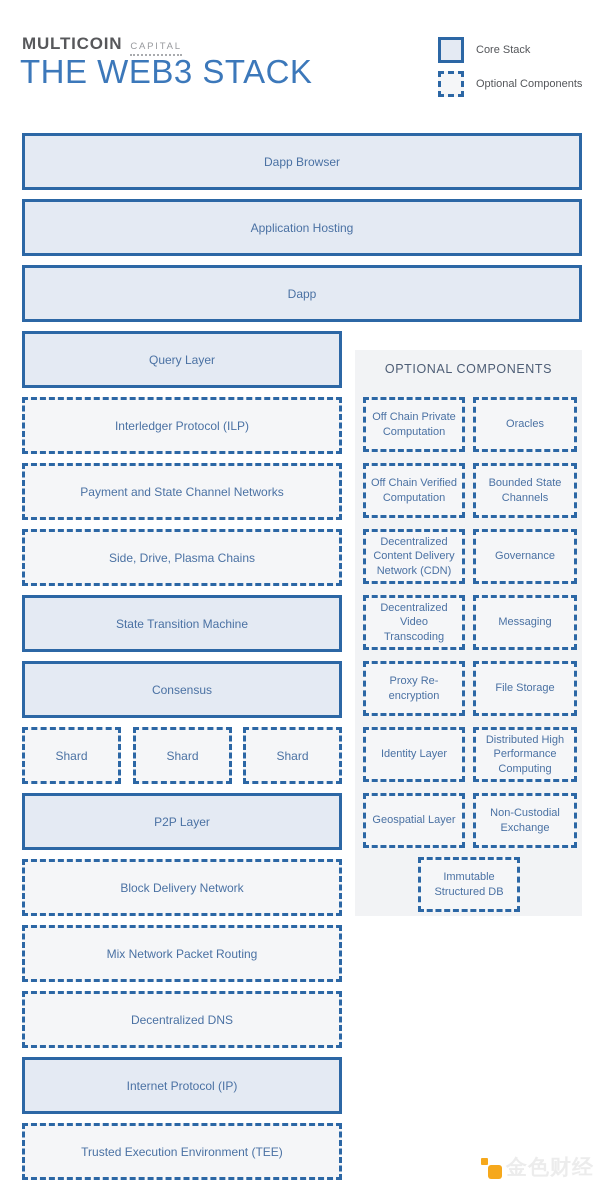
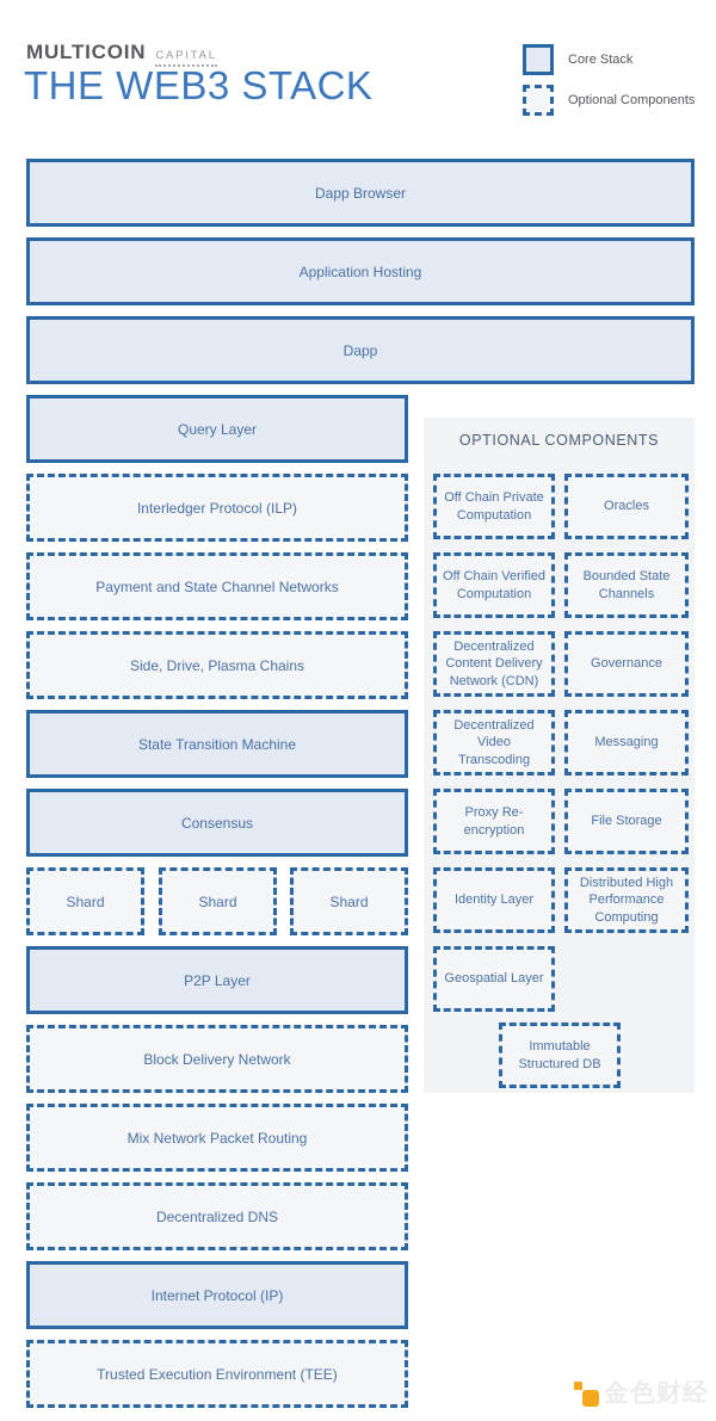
  MULTICOIN
  CAPITAL
  THE WEB3 STACK
  Core Stack
  Optional Components
  Dapp Browser
  Application Hosting
  Dapp
  Query Layer
  Interledger Protocol (ILP)
  Payment and State Channel Networks
  Side, Drive, Plasma Chains
  State Transition Machine
  Consensus
  Shard
  Shard
  Shard
  P2P Layer
  Block Delivery Network
  Mix Network Packet Routing
  Decentralized DNS
  Internet Protocol (IP)
  Trusted Execution Environment (TEE)
  OPTIONAL COMPONENTS
  Off Chain Private Computation
  Oracles
  Off Chain Verified Computation
  Bounded State Channels
  Decentralized Content Delivery Network (CDN)
  Governance
  Decentralized Video Transcoding
  Messaging
  Proxy Re-encryption
  File Storage
  Identity Layer
  Distributed High Performance Computing
  Geospatial Layer
- Non-Custodial Exchange
  Immutable Structured DB
